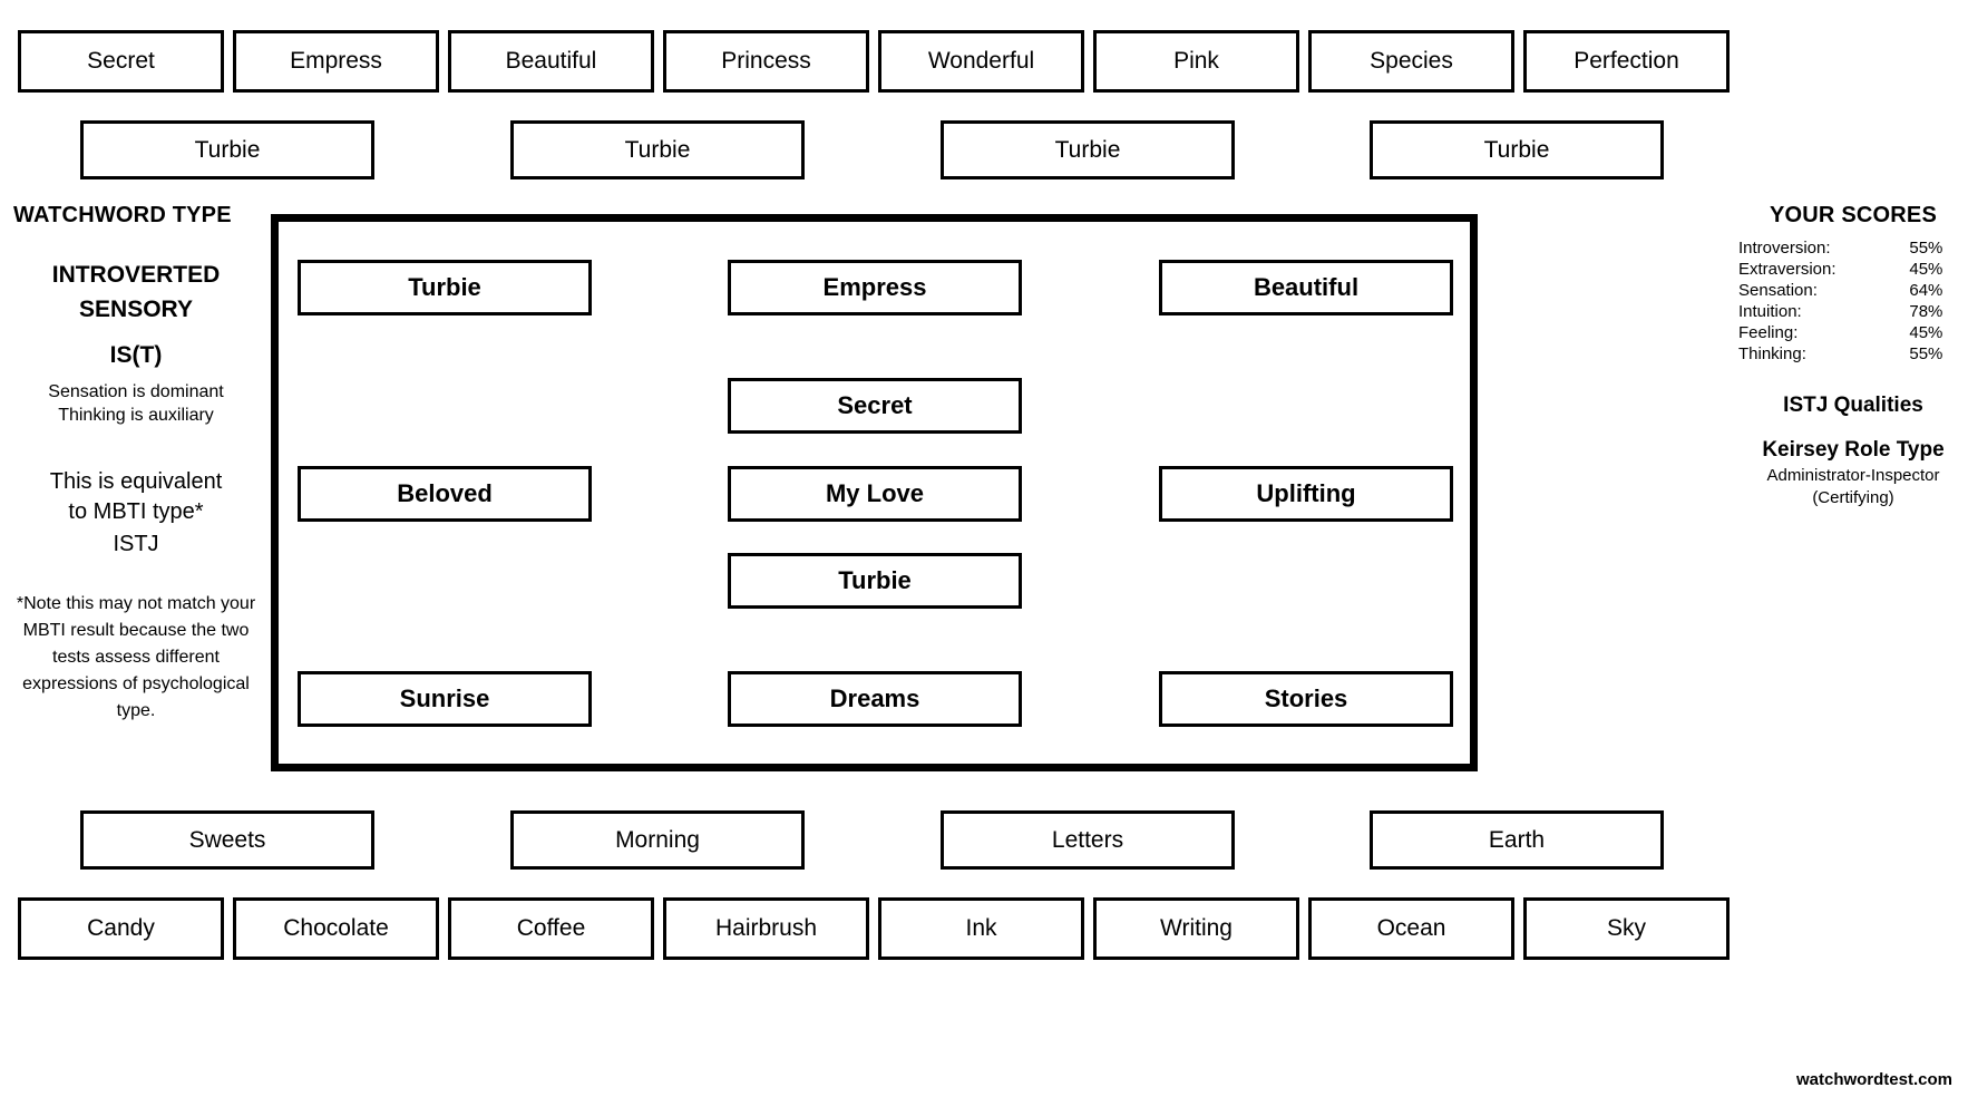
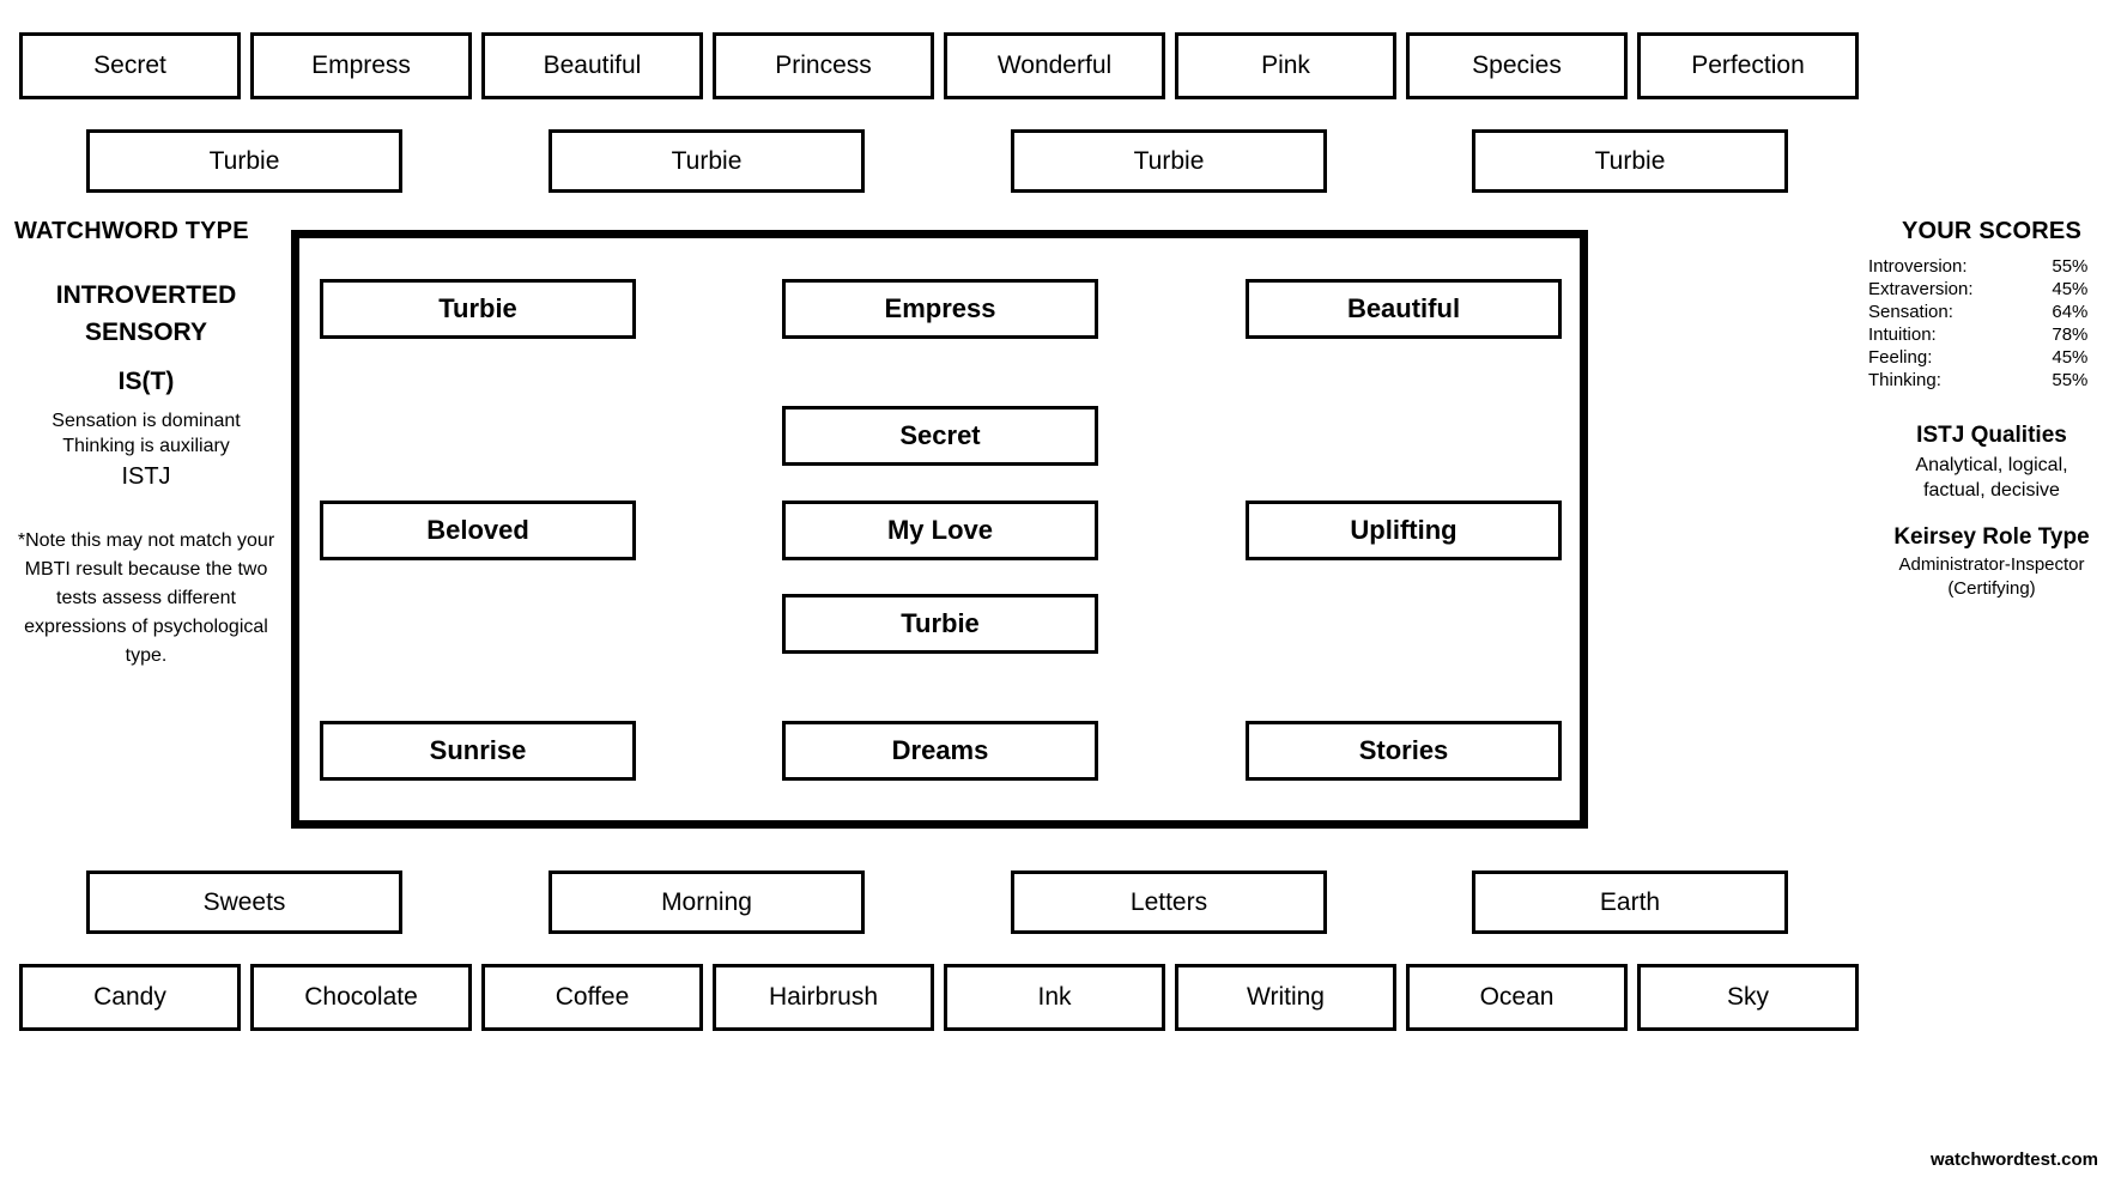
  WATCHWORD TYPE
  INTROVERTED
  SENSORY
  IS(T)
  Sensation is dominant
  Thinking is auxiliary
- This is equivalent
- to MBTI type*
  ISTJ
  *Note this may not match your MBTI result because the two tests assess different expressions of psychological type.
  YOUR SCORES
  Introversion:	55%
  Extraversion:	45%
  Sensation:	64%
  Intuition:	78%
  Feeling:	45%
  Thinking:	55%
  ISTJ Qualities
+ Analytical, logical,
+ factual, decisive
  Keirsey Role Type
  Administrator-Inspector
  (Certifying)
  Secret
  Empress
  Beautiful
  Princess
  Wonderful
  Pink
  Species
  Perfection
  Turbie
  Turbie
  Turbie
  Turbie
  Sweets
  Morning
  Letters
  Earth
  Candy
  Chocolate
  Coffee
  Hairbrush
  Ink
  Writing
  Ocean
  Sky
  Turbie
  Empress
  Beautiful
  Secret
  Beloved
  My Love
  Uplifting
  Turbie
  Sunrise
  Dreams
  Stories
  watchwordtest.com
